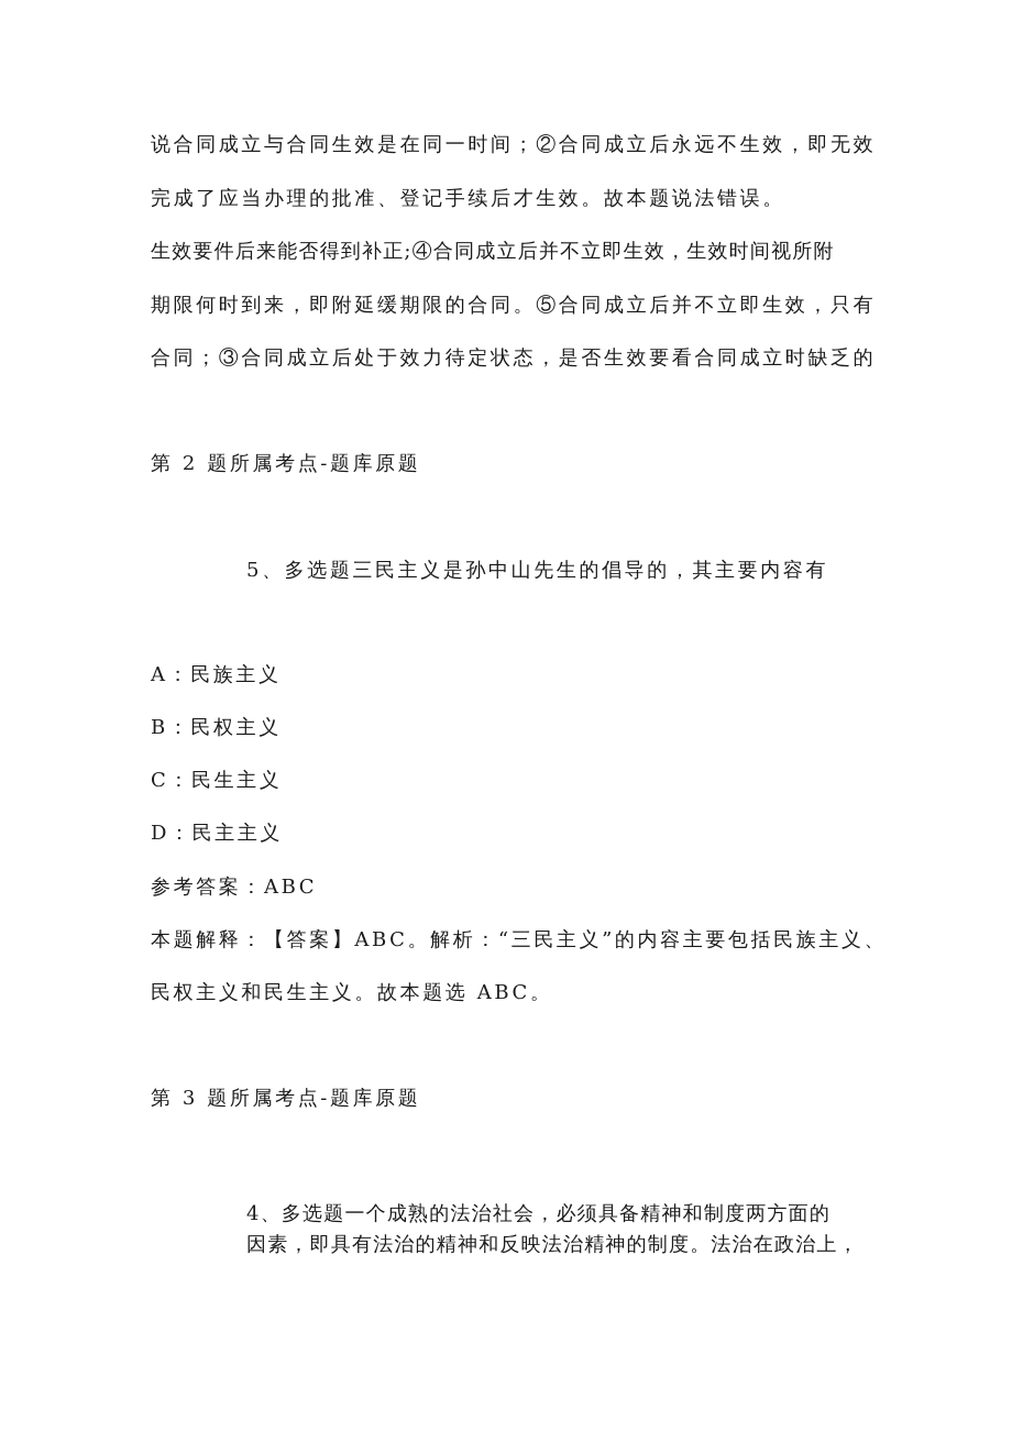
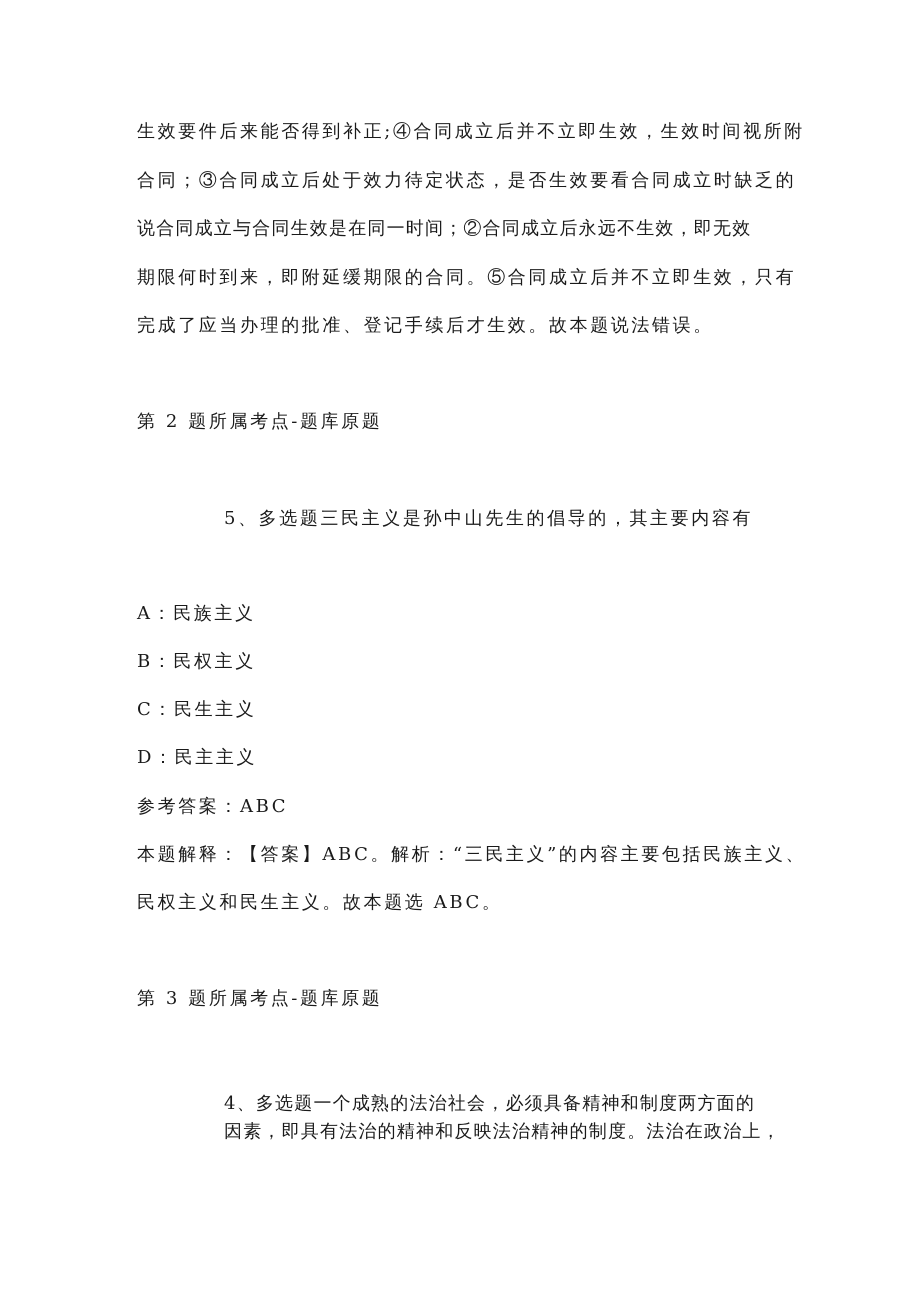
- 说合同成立与合同生效是在同一时间；②合同成立后永远不生效，即无效
+ 生效要件后来能否得到补正;④合同成立后并不立即生效，生效时间视所附
- 完成了应当办理的批准、登记手续后才生效。故本题说法错误。
+ 合同；③合同成立后处于效力待定状态，是否生效要看合同成立时缺乏的
- 生效要件后来能否得到补正;④合同成立后并不立即生效，生效时间视所附
+ 说合同成立与合同生效是在同一时间；②合同成立后永远不生效，即无效
  期限何时到来，即附延缓期限的合同。⑤合同成立后并不立即生效，只有
- 合同；③合同成立后处于效力待定状态，是否生效要看合同成立时缺乏的
+ 完成了应当办理的批准、登记手续后才生效。故本题说法错误。
  第 2 题所属考点-题库原题
  5、多选题三民主义是孙中山先生的倡导的，其主要内容有
  A：民族主义
  B：民权主义
  C：民生主义
  D：民主主义
  参考答案：ABC
  本题解释：【答案】ABC。解析：“三民主义”的内容主要包括民族主义、
  民权主义和民生主义。故本题选 ABC。
  第 3 题所属考点-题库原题
  4、多选题一个成熟的法治社会，必须具备精神和制度两方面的
  因素，即具有法治的精神和反映法治精神的制度。法治在政治上，
